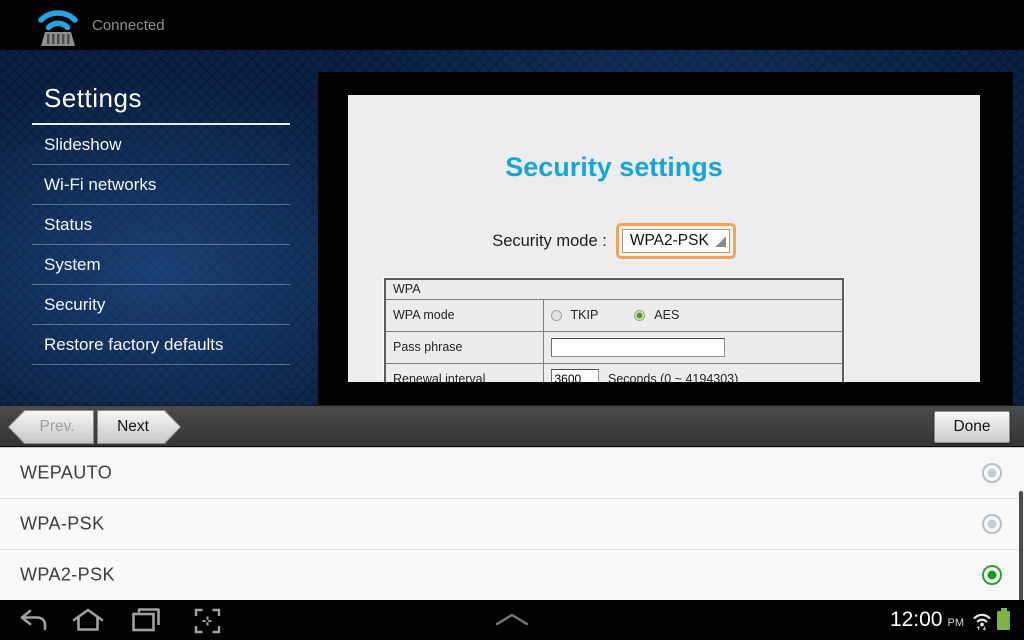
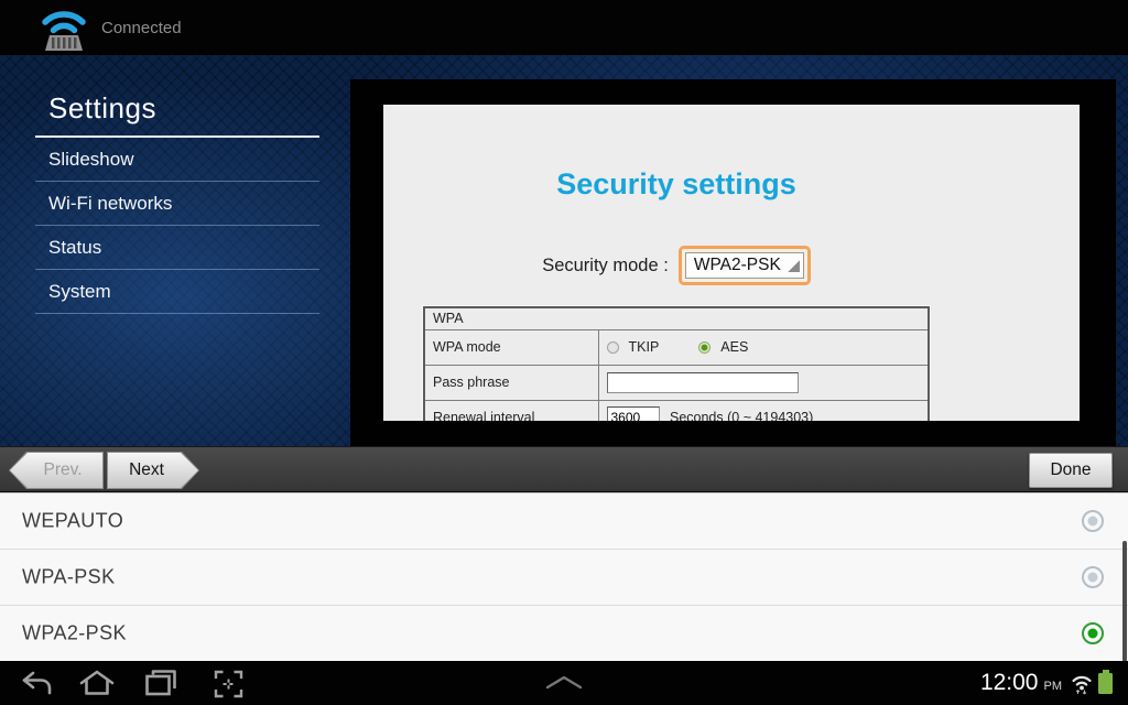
  Connected
  Settings
  Slideshow
  Wi-Fi networks
  Status
  System
- Security
- Restore factory defaults
  Security settings
  Security mode :
  WPA2-PSK
  WPA
  WPA mode	TKIP AES
  Pass phrase
  Renewal interval	3600 Seconds (0 ~ 4194303)
  Prev.
  Next
  Done
  WEPAUTO
  WPA-PSK
  WPA2-PSK
  12:00
  PM
